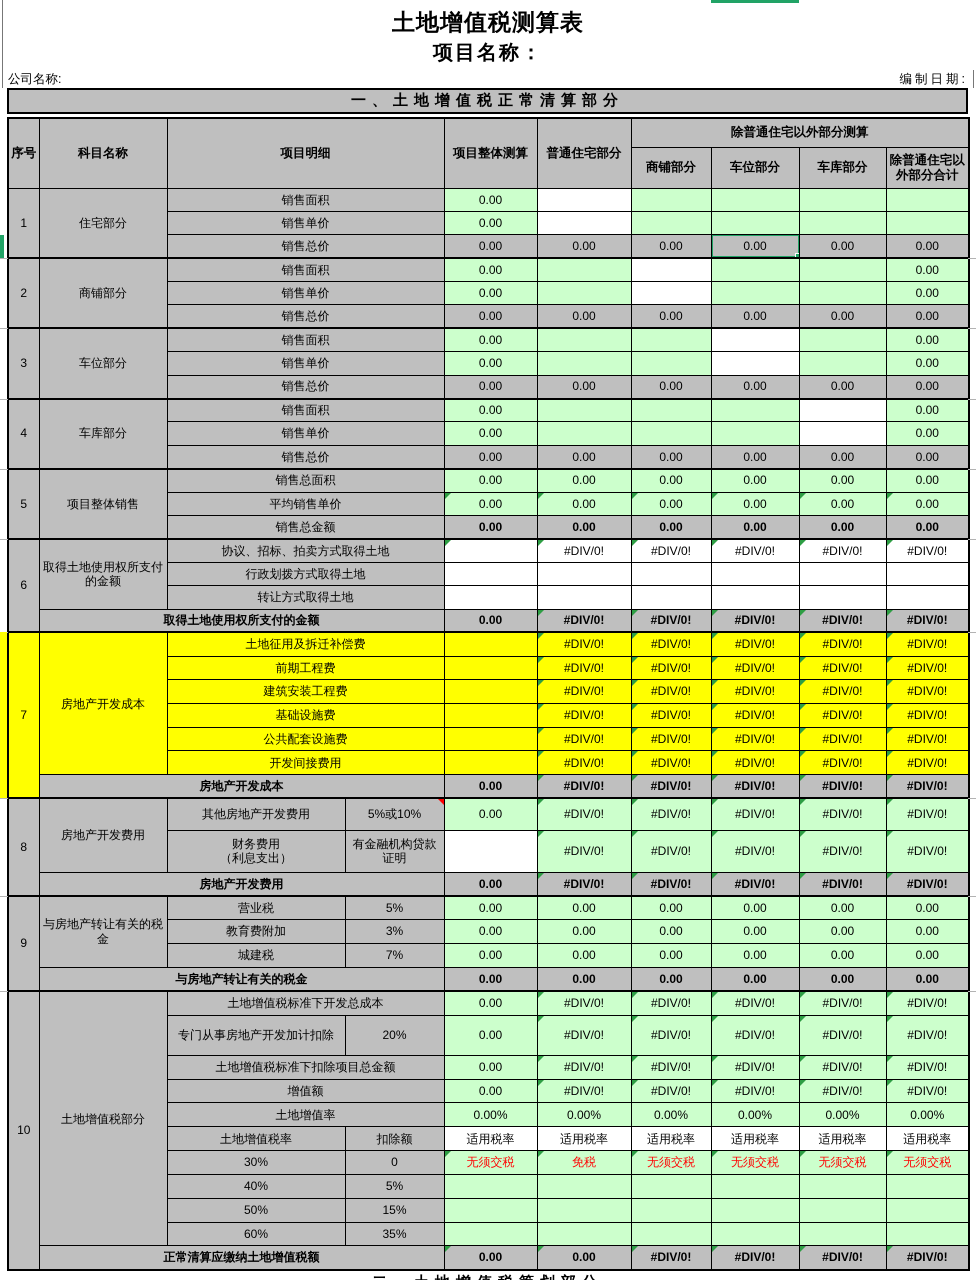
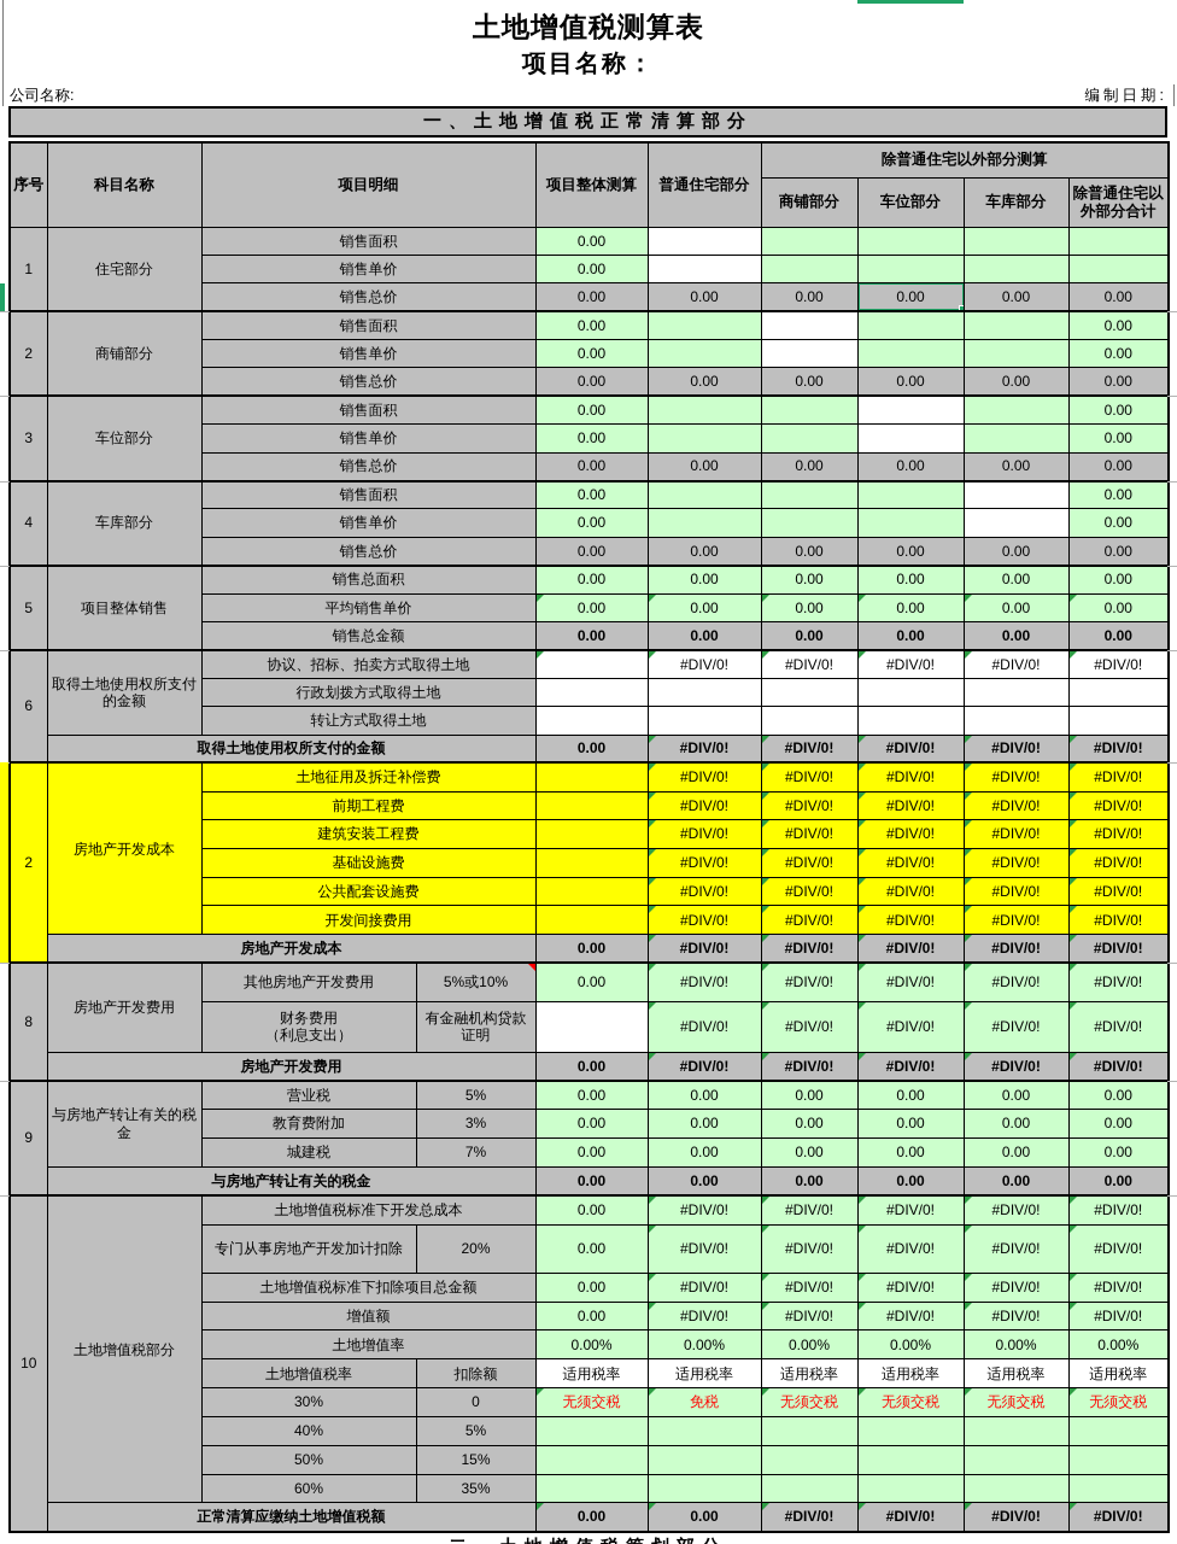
  土地增值税测算表
  项目名称：
  公司名称:
  编制日期:
  一、土地增值税正常清算部分
  序号	科目名称	项目明细	项目整体测算	普通住宅部分	除普通住宅以外部分测算
  商铺部分	车位部分	车库部分	除普通住宅以外部分合计
  1	住宅部分	销售面积	0.00
  销售单价	0.00
  销售总价	0.00	0.00	0.00	0.00	0.00	0.00
  2	商铺部分	销售面积	0.00					0.00
  销售单价	0.00					0.00
  销售总价	0.00	0.00	0.00	0.00	0.00	0.00
  3	车位部分	销售面积	0.00					0.00
  销售单价	0.00					0.00
  销售总价	0.00	0.00	0.00	0.00	0.00	0.00
  4	车库部分	销售面积	0.00					0.00
  销售单价	0.00					0.00
  销售总价	0.00	0.00	0.00	0.00	0.00	0.00
  5	项目整体销售	销售总面积	0.00	0.00	0.00	0.00	0.00	0.00
  平均销售单价	0.00	0.00	0.00	0.00	0.00	0.00
  销售总金额	0.00	0.00	0.00	0.00	0.00	0.00
  6	取得土地使用权所支付的金额	协议、招标、拍卖方式取得土地		#DIV/0!	#DIV/0!	#DIV/0!	#DIV/0!	#DIV/0!
  行政划拨方式取得土地
  转让方式取得土地
  取得土地使用权所支付的金额	0.00	#DIV/0!	#DIV/0!	#DIV/0!	#DIV/0!	#DIV/0!
- 7	房地产开发成本	土地征用及拆迁补偿费		#DIV/0!	#DIV/0!	#DIV/0!	#DIV/0!	#DIV/0!
+ 2	房地产开发成本	土地征用及拆迁补偿费		#DIV/0!	#DIV/0!	#DIV/0!	#DIV/0!	#DIV/0!
  前期工程费		#DIV/0!	#DIV/0!	#DIV/0!	#DIV/0!	#DIV/0!
  建筑安装工程费		#DIV/0!	#DIV/0!	#DIV/0!	#DIV/0!	#DIV/0!
  基础设施费		#DIV/0!	#DIV/0!	#DIV/0!	#DIV/0!	#DIV/0!
  公共配套设施费		#DIV/0!	#DIV/0!	#DIV/0!	#DIV/0!	#DIV/0!
  开发间接费用		#DIV/0!	#DIV/0!	#DIV/0!	#DIV/0!	#DIV/0!
  房地产开发成本	0.00	#DIV/0!	#DIV/0!	#DIV/0!	#DIV/0!	#DIV/0!
  8	房地产开发费用	其他房地产开发费用	5%或10%	0.00	#DIV/0!	#DIV/0!	#DIV/0!	#DIV/0!	#DIV/0!
  财务费用 （利息支出）	有金融机构贷款证明		#DIV/0!	#DIV/0!	#DIV/0!	#DIV/0!	#DIV/0!
  房地产开发费用	0.00	#DIV/0!	#DIV/0!	#DIV/0!	#DIV/0!	#DIV/0!
  9	与房地产转让有关的税金	营业税	5%	0.00	0.00	0.00	0.00	0.00	0.00
  教育费附加	3%	0.00	0.00	0.00	0.00	0.00	0.00
  城建税	7%	0.00	0.00	0.00	0.00	0.00	0.00
  与房地产转让有关的税金	0.00	0.00	0.00	0.00	0.00	0.00
  10	土地增值税部分	土地增值税标准下开发总成本	0.00	#DIV/0!	#DIV/0!	#DIV/0!	#DIV/0!	#DIV/0!
  专门从事房地产开发加计扣除	20%	0.00	#DIV/0!	#DIV/0!	#DIV/0!	#DIV/0!	#DIV/0!
  土地增值税标准下扣除项目总金额	0.00	#DIV/0!	#DIV/0!	#DIV/0!	#DIV/0!	#DIV/0!
  增值额	0.00	#DIV/0!	#DIV/0!	#DIV/0!	#DIV/0!	#DIV/0!
  土地增值率	0.00%	0.00%	0.00%	0.00%	0.00%	0.00%
  土地增值税率	扣除额	适用税率	适用税率	适用税率	适用税率	适用税率	适用税率
  30%	0	无须交税	免税	无须交税	无须交税	无须交税	无须交税
  40%	5%
  50%	15%
  60%	35%
  正常清算应缴纳土地增值税额	0.00	0.00	#DIV/0!	#DIV/0!	#DIV/0!	#DIV/0!
